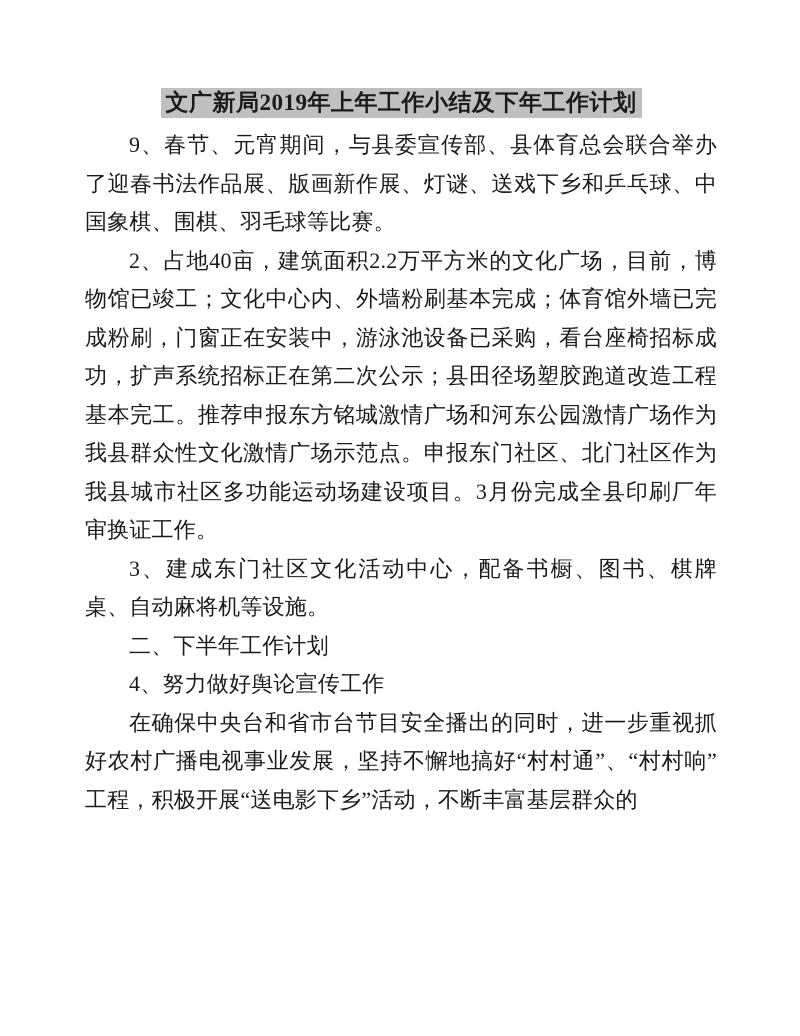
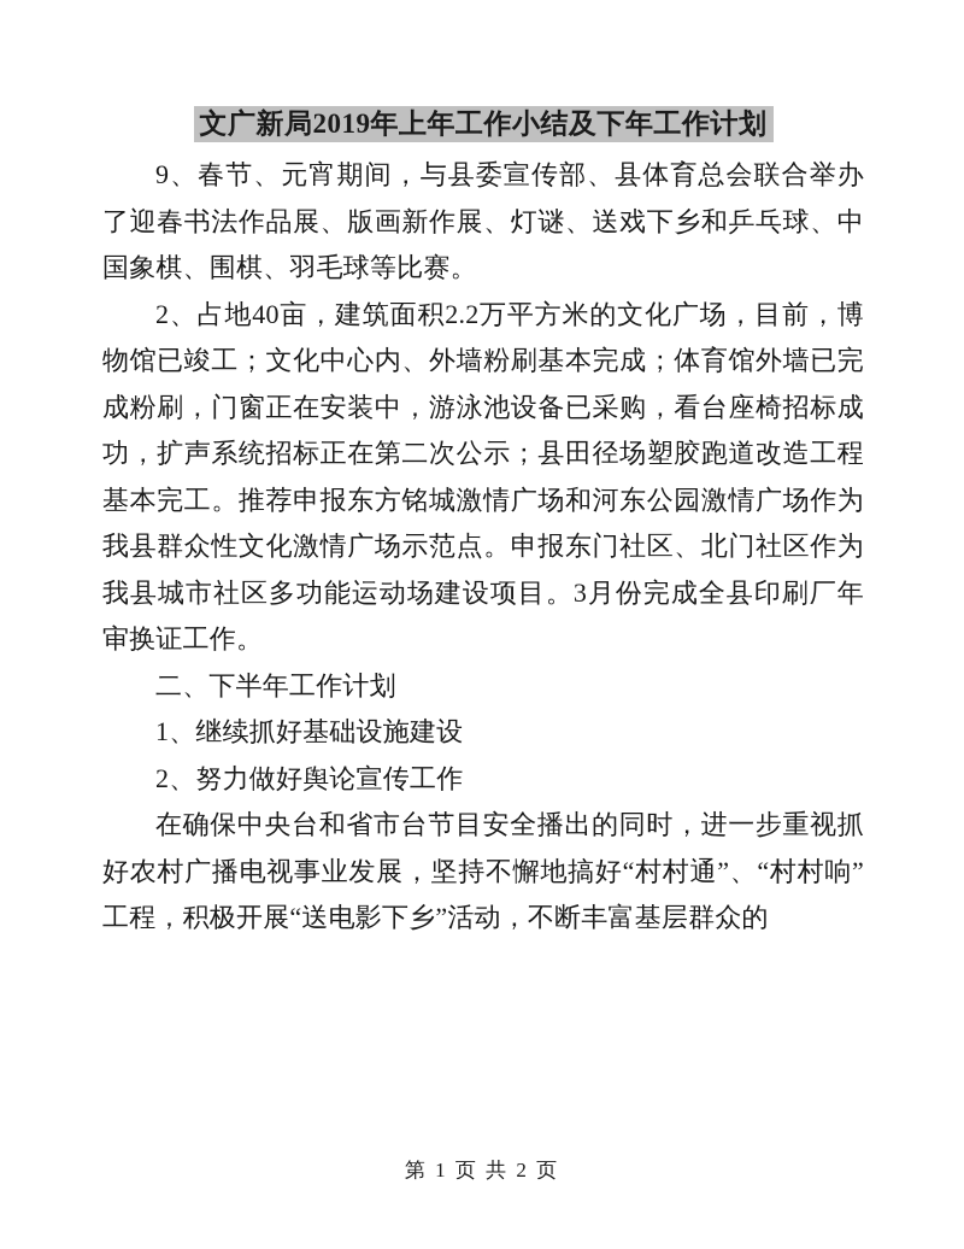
  文广新局2019年上年工作小结及下年工作计划
  9、春节、元宵期间，与县委宣传部、县体育总会联合举办了迎春书法作品展、版画新作展、灯谜、送戏下乡和乒乓球、中国象棋、围棋、羽毛球等比赛。
  2、占地40亩，建筑面积2.2万平方米的文化广场，目前，博物馆已竣工；文化中心内、外墙粉刷基本完成；体育馆外墙已完成粉刷，门窗正在安装中，游泳池设备已采购，看台座椅招标成功，扩声系统招标正在第二次公示；县田径场塑胶跑道改造工程基本完工。推荐申报东方铭城激情广场和河东公园激情广场作为我县群众性文化激情广场示范点。申报东门社区、北门社区作为我县城市社区多功能运动场建设项目。3月份完成全县印刷厂年审换证工作。
- 3、建成东门社区文化活动中心，配备书橱、图书、棋牌桌、自动麻将机等设施。
  二、下半年工作计划
+ 1、继续抓好基础设施建设
- 4、努力做好舆论宣传工作
+ 2、努力做好舆论宣传工作
  在确保中央台和省市台节目安全播出的同时，进一步重视抓好农村广播电视事业发展，坚持不懈地搞好“村村通”、“村村响”工程，积极开展“送电影下乡”活动，不断丰富基层群众的
+ 第 1 页 共 2 页
